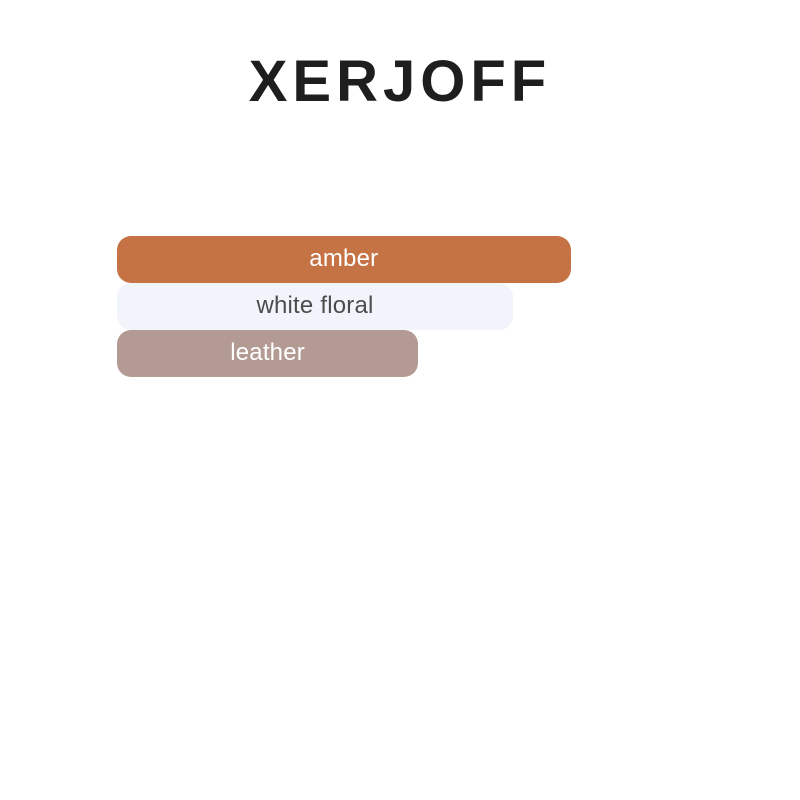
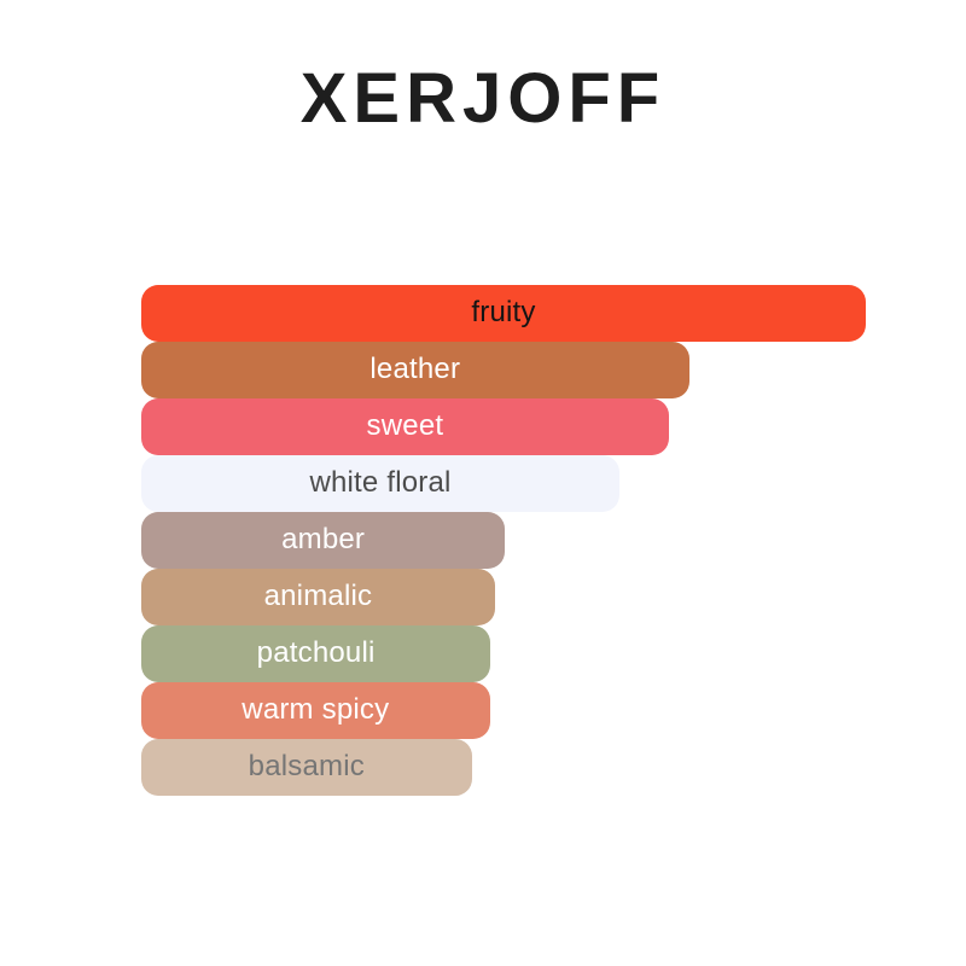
  XERJOFF
+ fruity
- amber
+ leather
+ sweet
  white floral
- leather
+ amber
+ animalic
+ patchouli
+ warm spicy
+ balsamic
